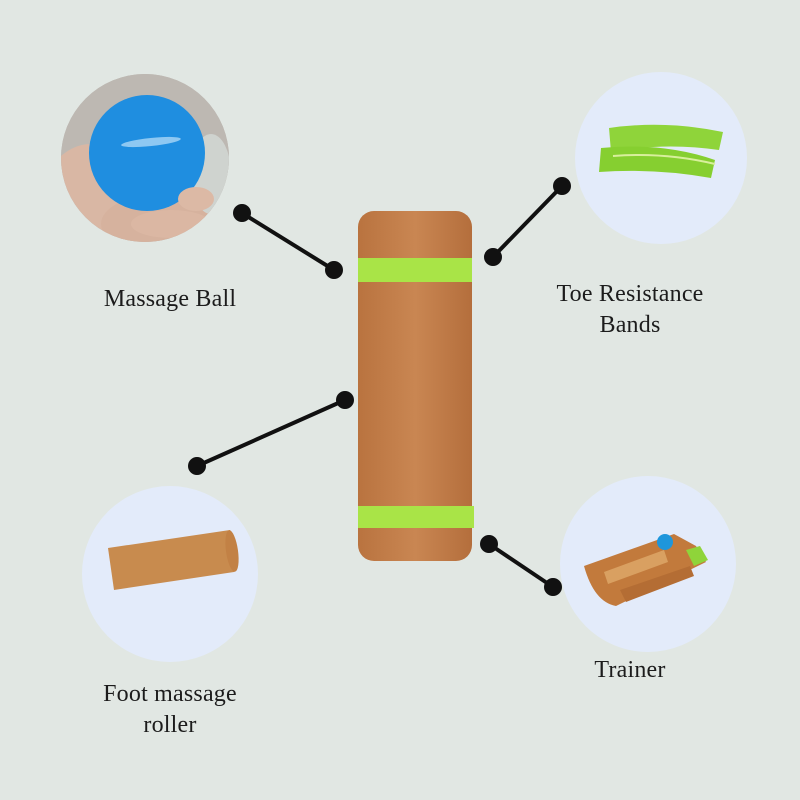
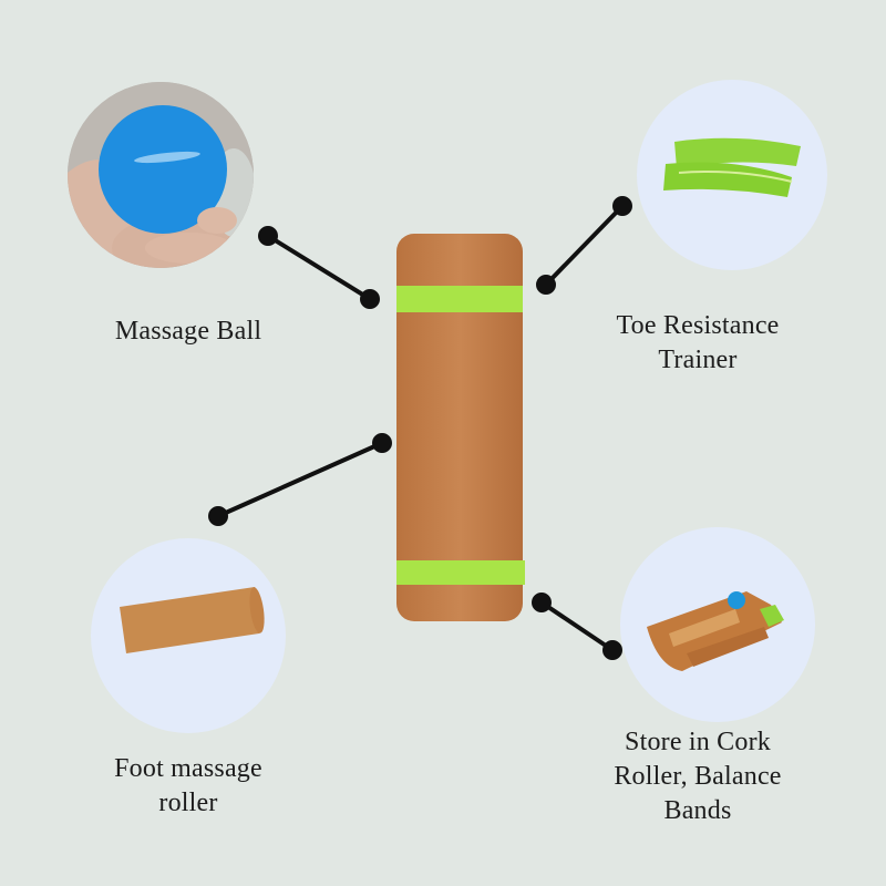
  Massage Ball
  Toe Resistance
- Bands
+ Trainer
  Foot massage
  roller
+ Store in Cork
+ Roller, Balance
- Trainer
+ Bands
